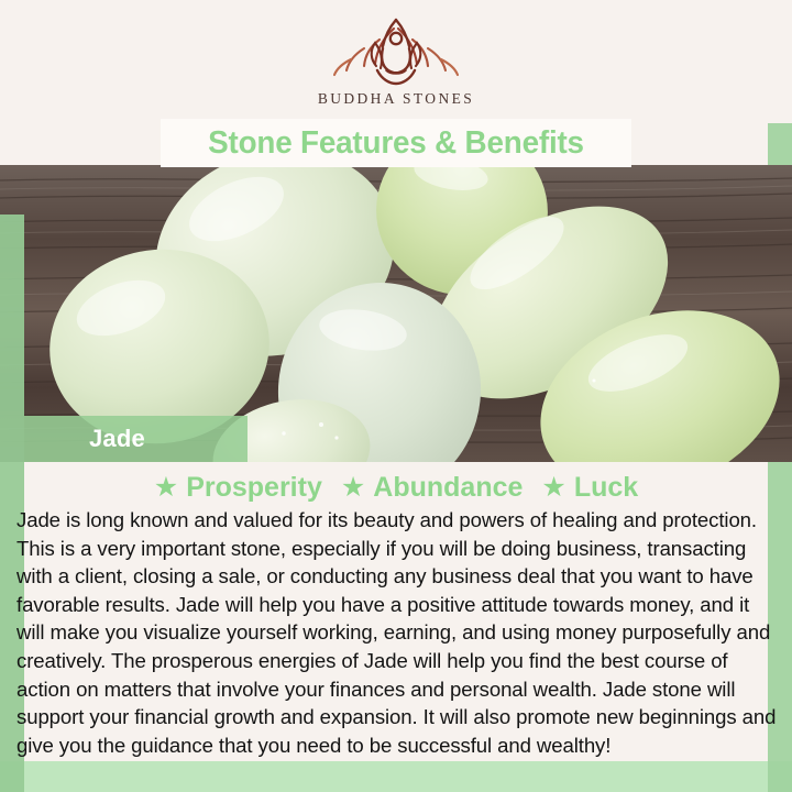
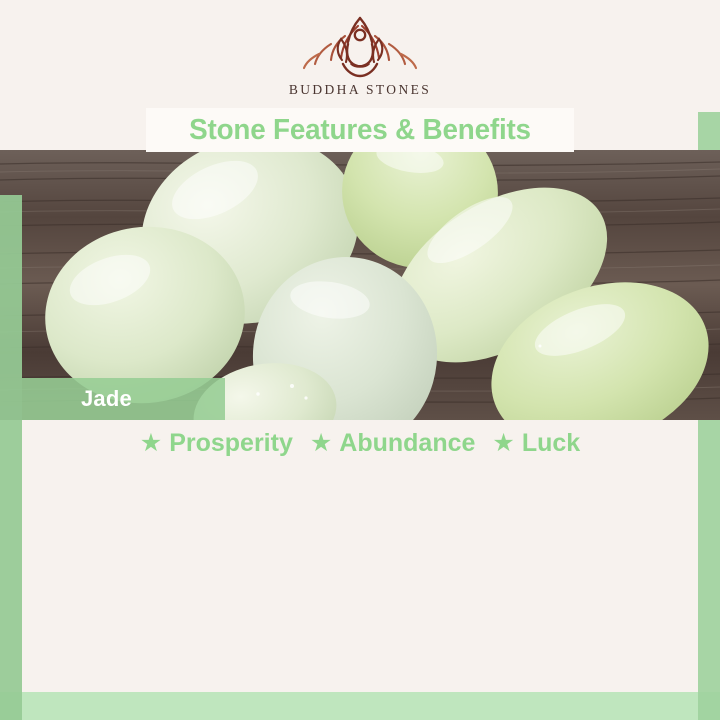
  BUDDHA STONES
  Stone Features & Benefits
  Jade
  ★
  Prosperity
  ★
  Abundance
  ★
  Luck
- Jade is long known and valued for its beauty and powers of healing and protection. This is a very important stone, especially if you will be doing business, transacting with a client, closing a sale, or conducting any business deal that you want to have favorable results. Jade will help you have a positive attitude towards money, and it will make you visualize yourself working, earning, and using money purposefully and creatively. The prosperous energies of Jade will help you find the best course of action on matters that involve your finances and personal wealth. Jade stone will support your financial growth and expansion. It will also promote new beginnings and give you the guidance that you need to be successful and wealthy!
